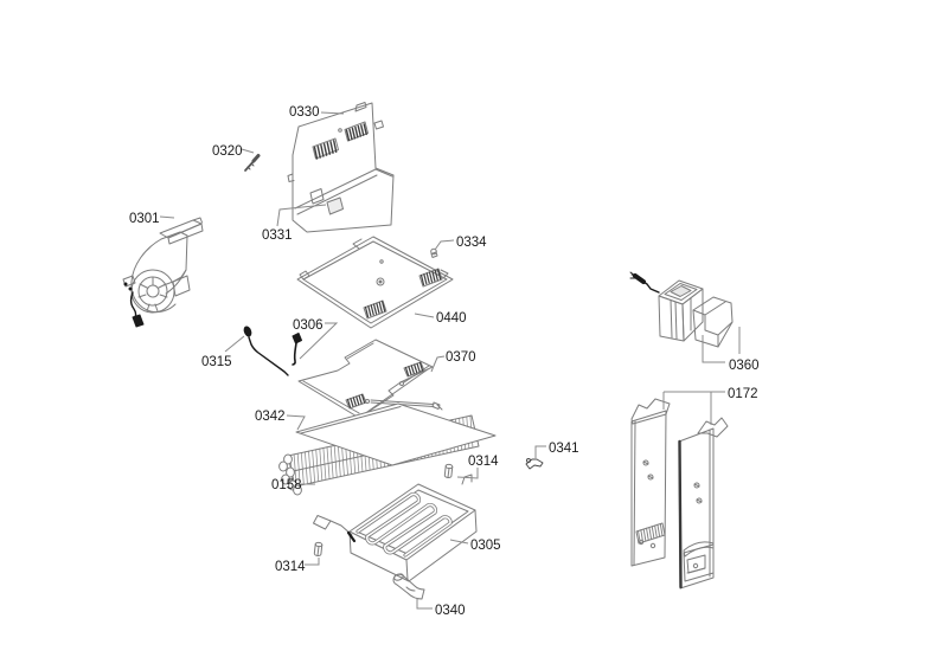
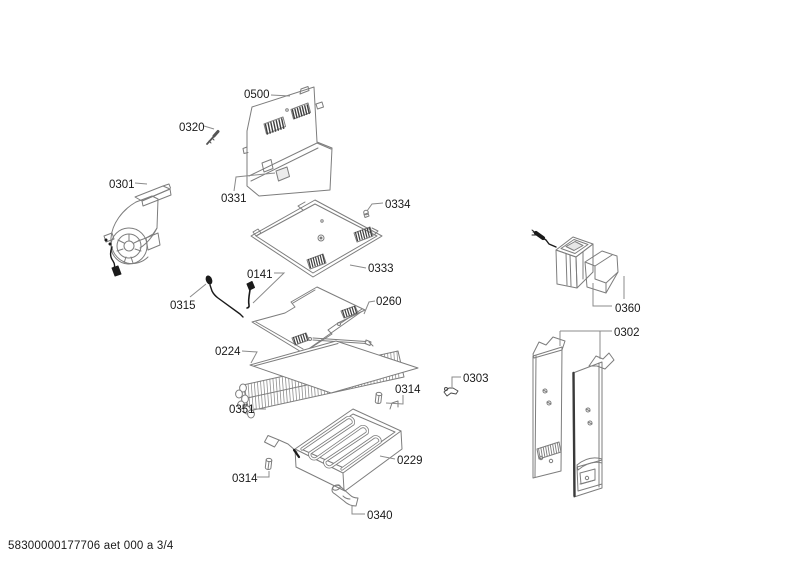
- 0330
+ 0500
  0320
  0301
  0331
  0334
- 0440
+ 0333
- 0306
+ 0141
- 0370
+ 0260
  0315
- 0342
+ 0224
  0314
- 0341
+ 0303
- 0158
+ 0351
- 0305
+ 0229
  0314
  0340
  0360
- 0172
+ 0302
+ 58300000177706 aet 000 a 3/4
